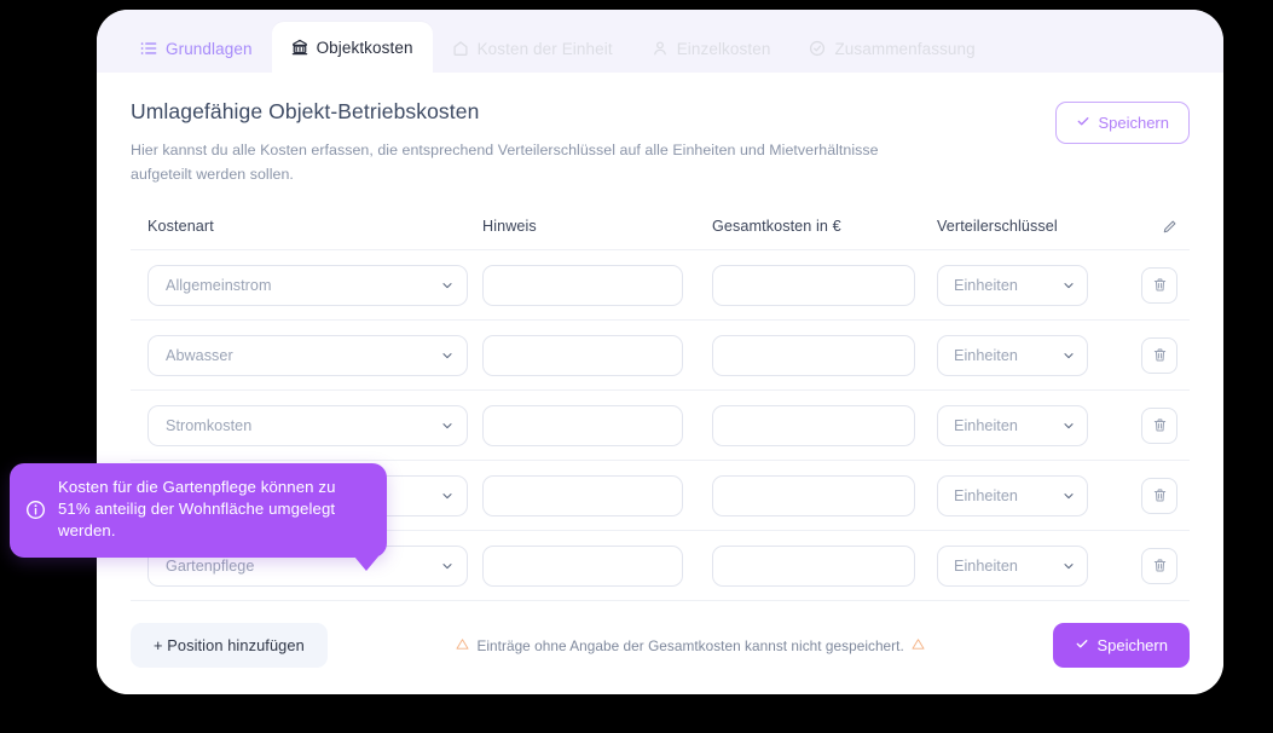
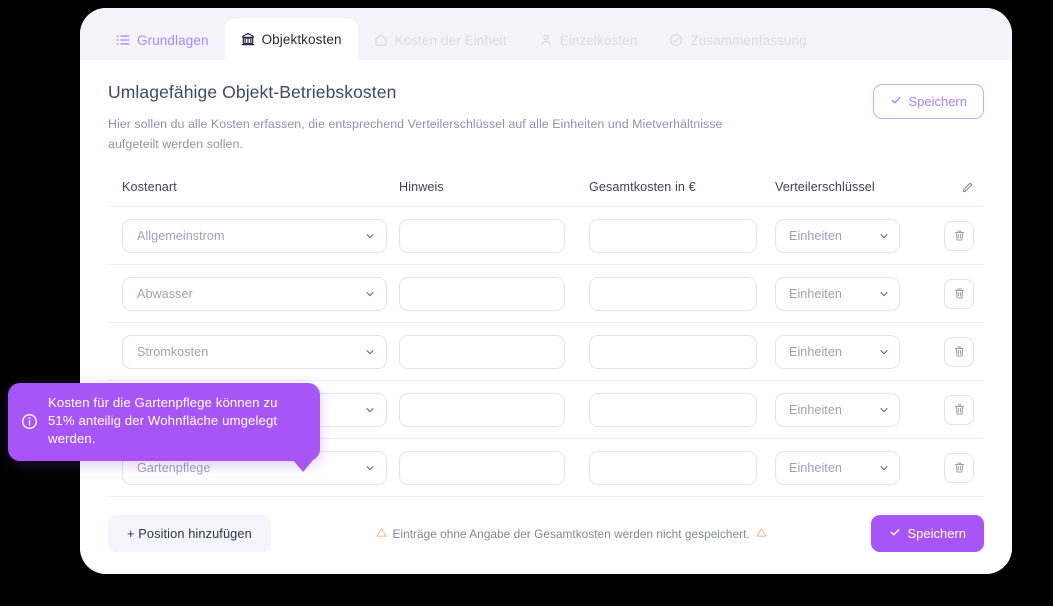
  Grundlagen
  Objektkosten
  Kosten der Einheit
  Einzelkosten
  Zusammenfassung
  Umlagefähige Objekt-Betriebskosten
- Hier kannst du alle Kosten erfassen, die entsprechend Verteilerschlüssel auf alle Einheiten und Mietverhältnisse aufgeteilt werden sollen.
+ Hier sollen du alle Kosten erfassen, die entsprechend Verteilerschlüssel auf alle Einheiten und Mietverhältnisse aufgeteilt werden sollen.
  Speichern
  Kostenart
  Hinweis
  Gesamtkosten in €
  Verteilerschlüssel
  Allgemeinstrom
  Einheiten
  Abwasser
  Einheiten
  Stromkosten
  Einheiten
  Einheiten
  Gartenpflege
  Einheiten
  + Position hinzufügen
- Einträge ohne Angabe der Gesamtkosten kannst nicht gespeichert.
+ Einträge ohne Angabe der Gesamtkosten werden nicht gespeichert.
  Speichern
  Kosten für die Gartenpflege können zu 51% anteilig der Wohnfläche umgelegt werden.
